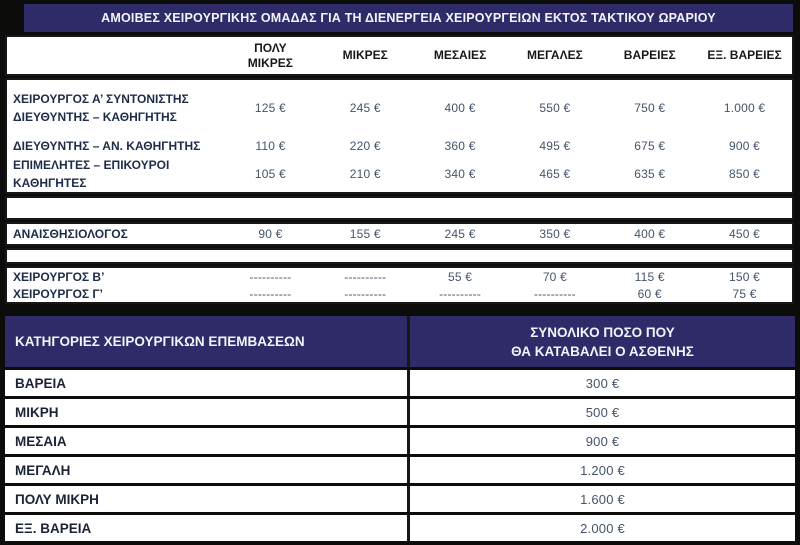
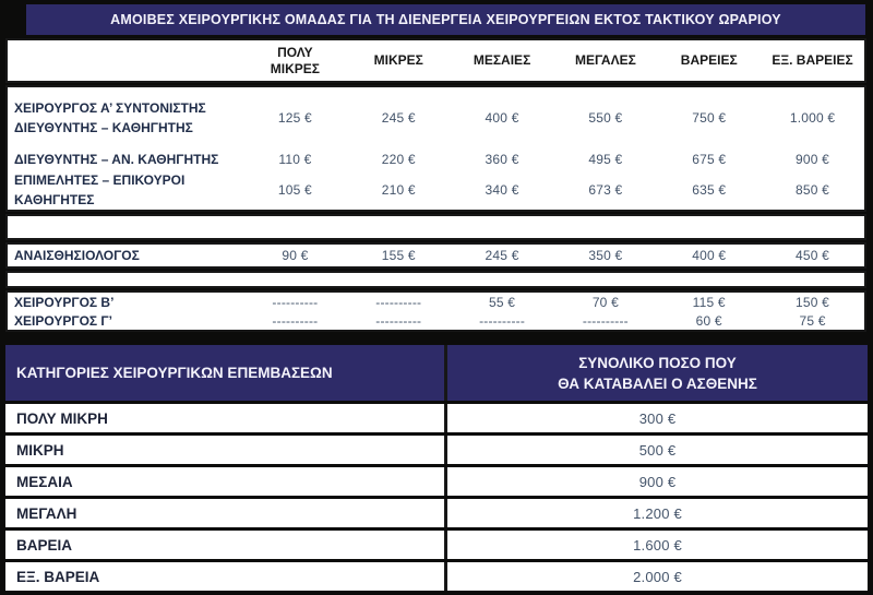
  ΑΜΟΙΒΕΣ ΧΕΙΡΟΥΡΓΙΚΗΣ ΟΜΑΔΑΣ ΓΙΑ ΤΗ ΔΙΕΝΕΡΓΕΙΑ ΧΕΙΡΟΥΡΓΕΙΩΝ ΕΚΤΟΣ ΤΑΚΤΙΚΟΥ ΩΡΑΡΙΟΥ
  ΠΟΛΥ ΜΙΚΡΕΣ
  ΜΙΚΡΕΣ
  ΜΕΣΑΙΕΣ
  ΜΕΓΑΛΕΣ
  ΒΑΡΕΙΕΣ
  ΕΞ. ΒΑΡΕΙΕΣ
  ΧΕΙΡΟΥΡΓΟΣ Α’ ΣΥΝΤΟΝΙΣΤΗΣ ΔΙΕΥΘΥΝΤΗΣ – ΚΑΘΗΓΗΤΗΣ
  125 €
  245 €
  400 €
  550 €
  750 €
  1.000 €
  ΔΙΕΥΘΥΝΤΗΣ – ΑΝ. ΚΑΘΗΓΗΤΗΣ
  110 €
  220 €
  360 €
  495 €
  675 €
  900 €
  ΕΠΙΜΕΛΗΤΕΣ – ΕΠΙΚΟΥΡΟΙ ΚΑΘΗΓΗΤΕΣ
  105 €
  210 €
  340 €
- 465 €
+ 673 €
  635 €
  850 €
  ΑΝΑΙΣΘΗΣΙΟΛΟΓΟΣ
  90 €
  155 €
  245 €
  350 €
  400 €
  450 €
  ΧΕΙΡΟΥΡΓΟΣ Β’
  ----------
  ----------
  55 €
  70 €
  115 €
  150 €
  ΧΕΙΡΟΥΡΓΟΣ Γ’
  ----------
  ----------
  ----------
  ----------
  60 €
  75 €
  ΚΑΤΗΓΟΡΙΕΣ ΧΕΙΡΟΥΡΓΙΚΩΝ ΕΠΕΜΒΑΣΕΩΝ
  ΣΥΝΟΛΙΚΟ ΠΟΣΟ ΠΟΥ
  ΘΑ ΚΑΤΑΒΑΛΕΙ Ο ΑΣΘΕΝΗΣ
- ΒΑΡΕΙΑ
+ ΠΟΛΥ ΜΙΚΡΗ
  300 €
  ΜΙΚΡΗ
  500 €
  ΜΕΣΑΙΑ
  900 €
  ΜΕΓΑΛΗ
  1.200 €
- ΠΟΛΥ ΜΙΚΡΗ
+ ΒΑΡΕΙΑ
  1.600 €
  ΕΞ. ΒΑΡΕΙΑ
  2.000 €
